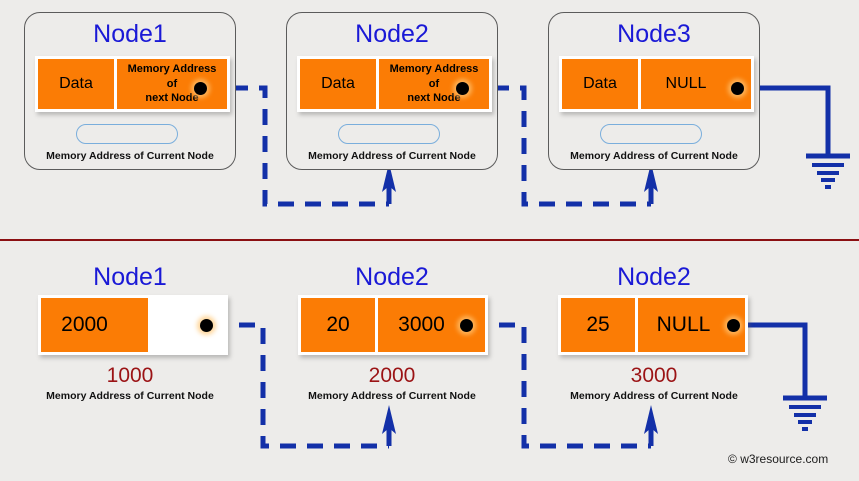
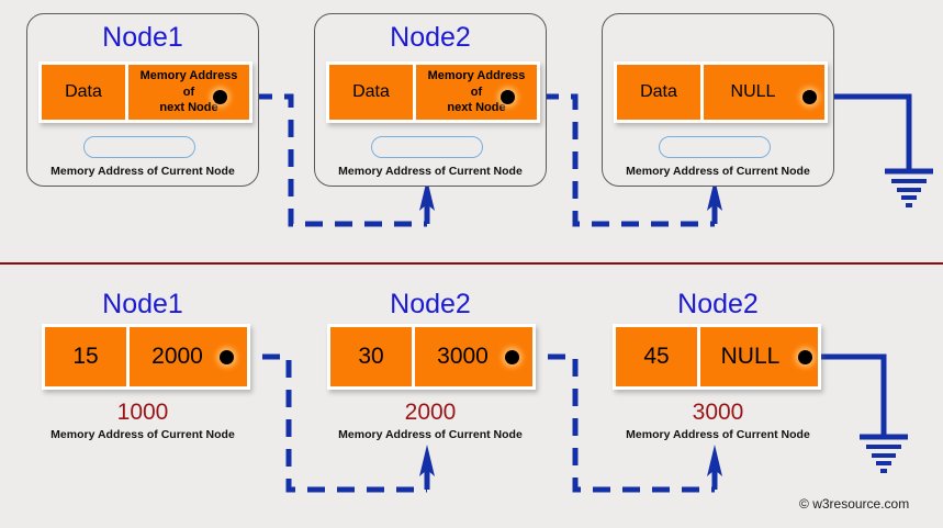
  Node1
  Data
  Memory Address
  of
  next Node
  Memory Address of Current Node
  Node2
  Data
  Memory Address
  of
  next Node
  Memory Address of Current Node
- Node3
  Data
  NULL
  Memory Address of Current Node
  Node1
+ 15
  2000
  1000
  Memory Address of Current Node
  Node2
- 20
+ 30
  3000
  2000
  Memory Address of Current Node
  Node2
- 25
+ 45
  NULL
  3000
  Memory Address of Current Node
  © w3resource.com
